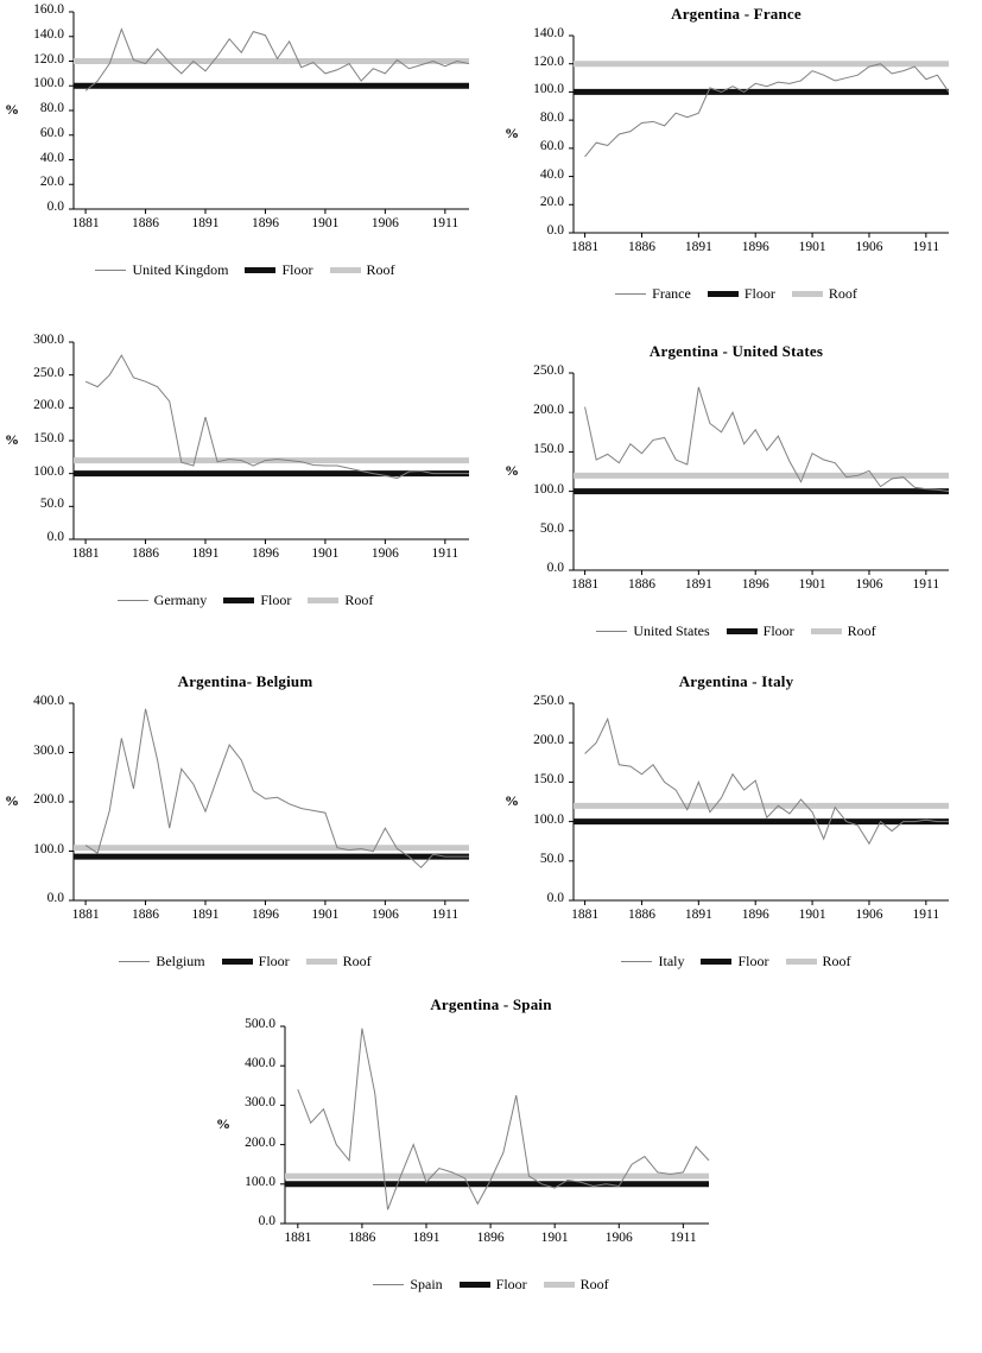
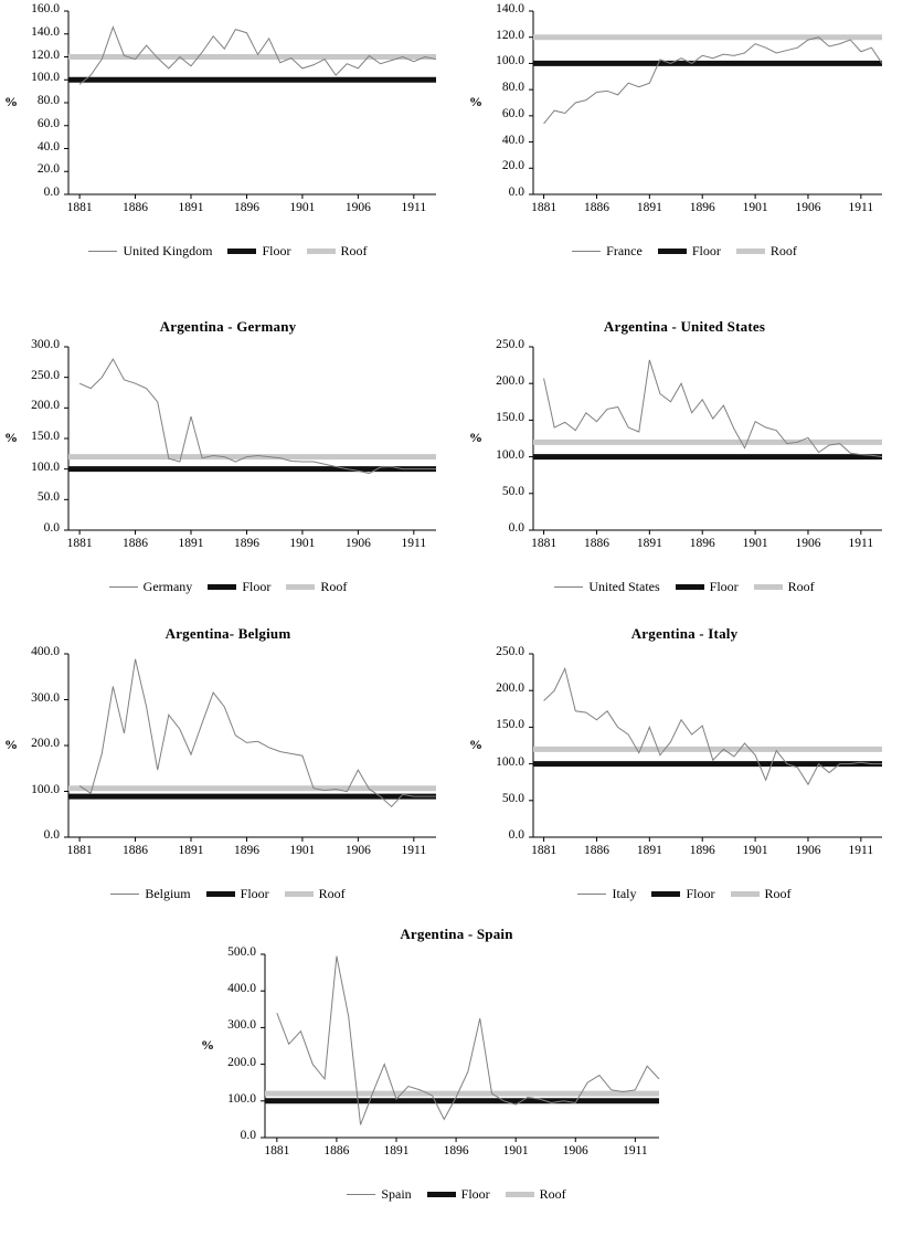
  0.0
  20.0
  40.0
  60.0
  80.0
  100.0
  120.0
  140.0
  160.0
  1881
  1886
  1891
  1896
  1901
  1906
  1911
  %
  United Kingdom
  Floor
  Roof
- Argentina - France
  0.0
  20.0
  40.0
  60.0
  80.0
  100.0
  120.0
  140.0
  1881
  1886
  1891
  1896
  1901
  1906
  1911
  %
  France
  Floor
  Roof
+ Argentina - Germany
  0.0
  50.0
  100.0
  150.0
  200.0
  250.0
  300.0
  1881
  1886
  1891
  1896
  1901
  1906
  1911
  %
  Germany
  Floor
  Roof
  Argentina - United States
  0.0
  50.0
  100.0
  150.0
  200.0
  250.0
  1881
  1886
  1891
  1896
  1901
  1906
  1911
  %
  United States
  Floor
  Roof
  Argentina- Belgium
  0.0
  100.0
  200.0
  300.0
  400.0
  1881
  1886
  1891
  1896
  1901
  1906
  1911
  %
  Belgium
  Floor
  Roof
  Argentina - Italy
  0.0
  50.0
  100.0
  150.0
  200.0
  250.0
  1881
  1886
  1891
  1896
  1901
  1906
  1911
  %
  Italy
  Floor
  Roof
  Argentina - Spain
  0.0
  100.0
  200.0
  300.0
  400.0
  500.0
  1881
  1886
  1891
  1896
  1901
  1906
  1911
  %
  Spain
  Floor
  Roof
